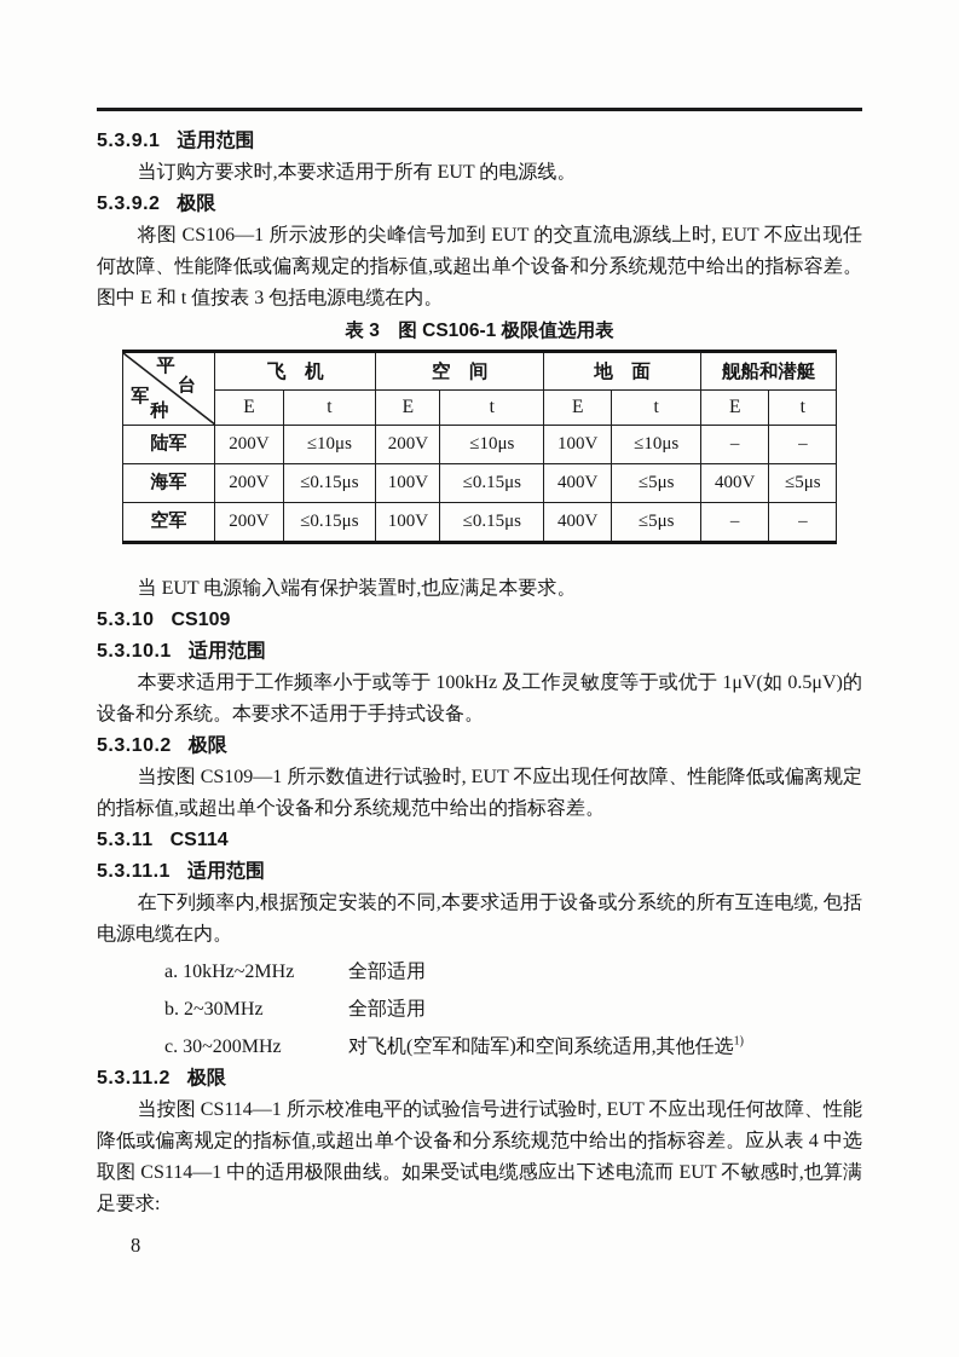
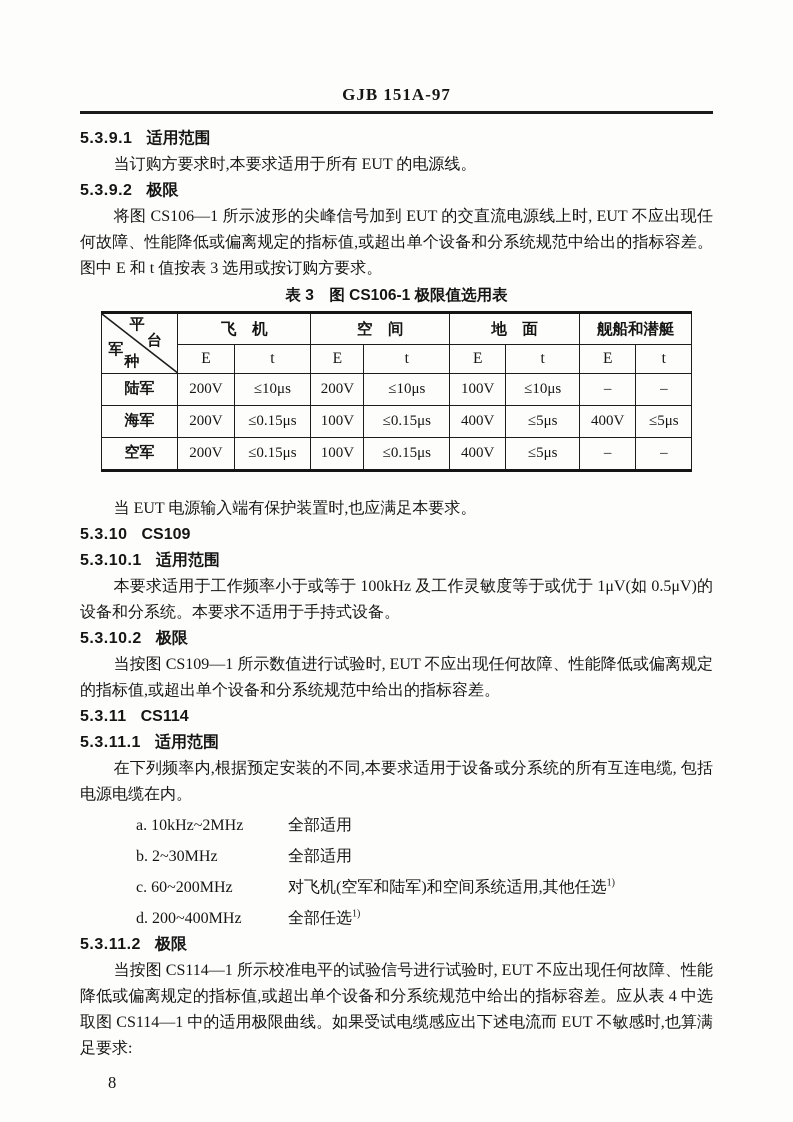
+ GJB 151A-97
  5.3.9.1 适用范围
  当订购方要求时,本要求适用于所有 EUT 的电源线。
  5.3.9.2 极限
- 将图 CS106—1 所示波形的尖峰信号加到 EUT 的交直流电源线上时, EUT 不应出现任何故障、性能降低或偏离规定的指标值,或超出单个设备和分系统规范中给出的指标容差。图中 E 和 t 值按表 3 包括电源电缆在内。
+ 将图 CS106—1 所示波形的尖峰信号加到 EUT 的交直流电源线上时, EUT 不应出现任何故障、性能降低或偏离规定的指标值,或超出单个设备和分系统规范中给出的指标容差。图中 E 和 t 值按表 3 选用或按订购方要求。
  表 3 图 CS106-1 极限值选用表
  平 台 军 种	飞 机	空 间	地 面	舰船和潜艇
  E	t	E	t	E	t	E	t
  陆军	200V	≤10μs	200V	≤10μs	100V	≤10μs	–	–
  海军	200V	≤0.15μs	100V	≤0.15μs	400V	≤5μs	400V	≤5μs
  空军	200V	≤0.15μs	100V	≤0.15μs	400V	≤5μs	–	–
  当 EUT 电源输入端有保护装置时,也应满足本要求。
  5.3.10 CS109
  5.3.10.1 适用范围
  本要求适用于工作频率小于或等于 100kHz 及工作灵敏度等于或优于 1μV(如 0.5μV)的设备和分系统。本要求不适用于手持式设备。
  5.3.10.2 极限
  当按图 CS109—1 所示数值进行试验时, EUT 不应出现任何故障、性能降低或偏离规定的指标值,或超出单个设备和分系统规范中给出的指标容差。
  5.3.11 CS114
  5.3.11.1 适用范围
  在下列频率内,根据预定安装的不同,本要求适用于设备或分系统的所有互连电缆, 包括电源电缆在内。
  a. 10kHz~2MHz 全部适用
  b. 2~30MHz 全部适用
- c. 30~200MHz 对飞机(空军和陆军)和空间系统适用,其他任选1)
+ c. 60~200MHz 对飞机(空军和陆军)和空间系统适用,其他任选1)
+ d. 200~400MHz 全部任选1)
  5.3.11.2 极限
  当按图 CS114—1 所示校准电平的试验信号进行试验时, EUT 不应出现任何故障、性能降低或偏离规定的指标值,或超出单个设备和分系统规范中给出的指标容差。应从表 4 中选取图 CS114—1 中的适用极限曲线。如果受试电缆感应出下述电流而 EUT 不敏感时,也算满足要求:
  8
